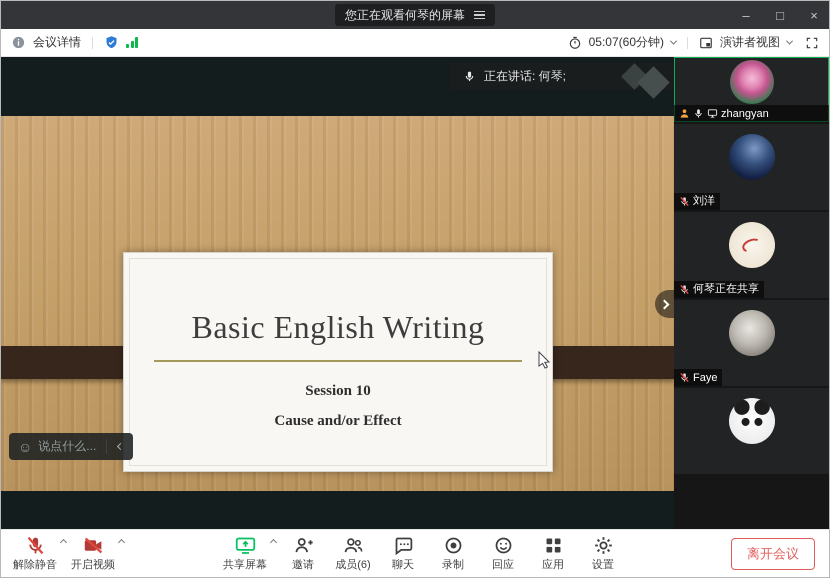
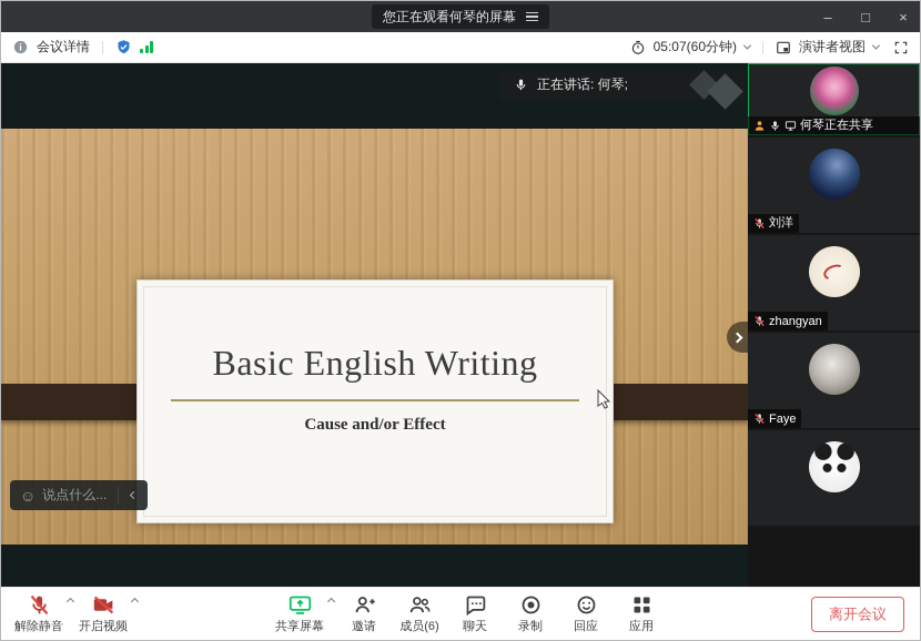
  您正在观看何琴的屏幕
  –
  □
  ×
  会议详情
  05:07(60分钟)
  演讲者视图
  正在讲话: 何琴;
  Basic English Writing
- Session 10
  Cause and/or Effect
  ☺
  说点什么...
- zhangyan
+ 何琴正在共享
  刘洋
- 何琴正在共享
+ zhangyan
  Faye
  解除静音
  开启视频
  共享屏幕
  邀请
  成员(6)
  聊天
  录制
  回应
  应用
- 设置
  离开会议
